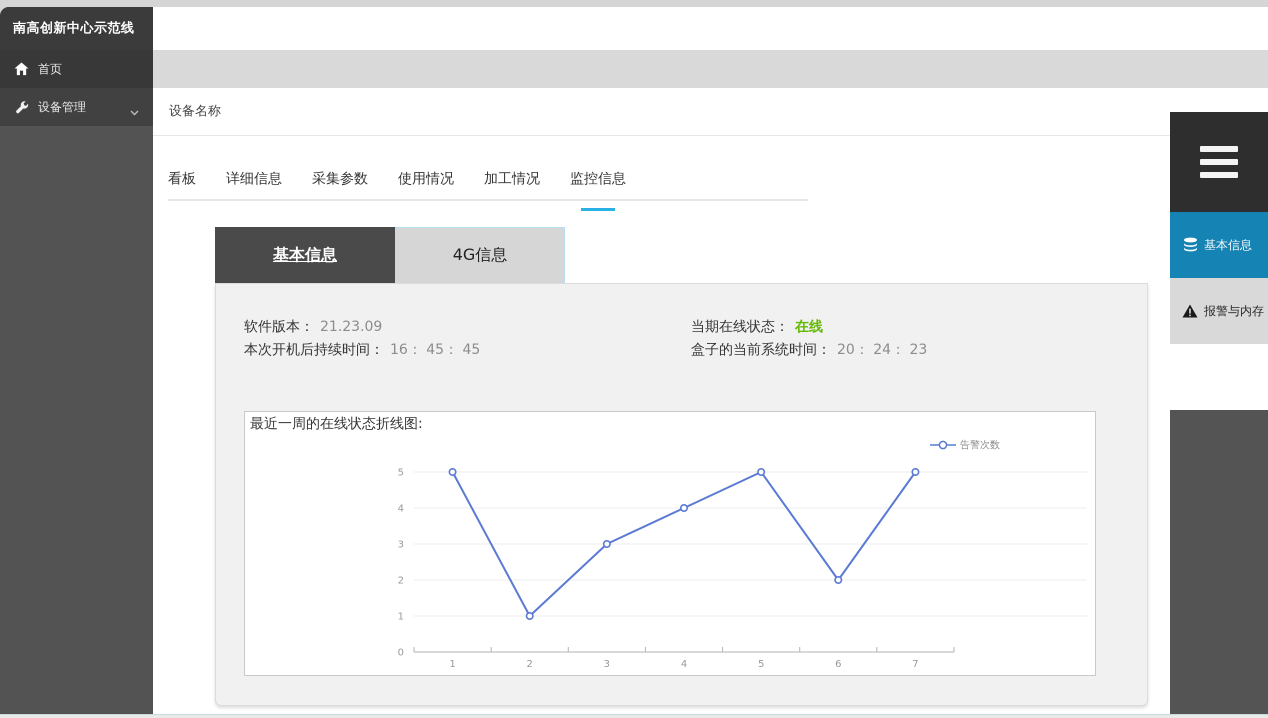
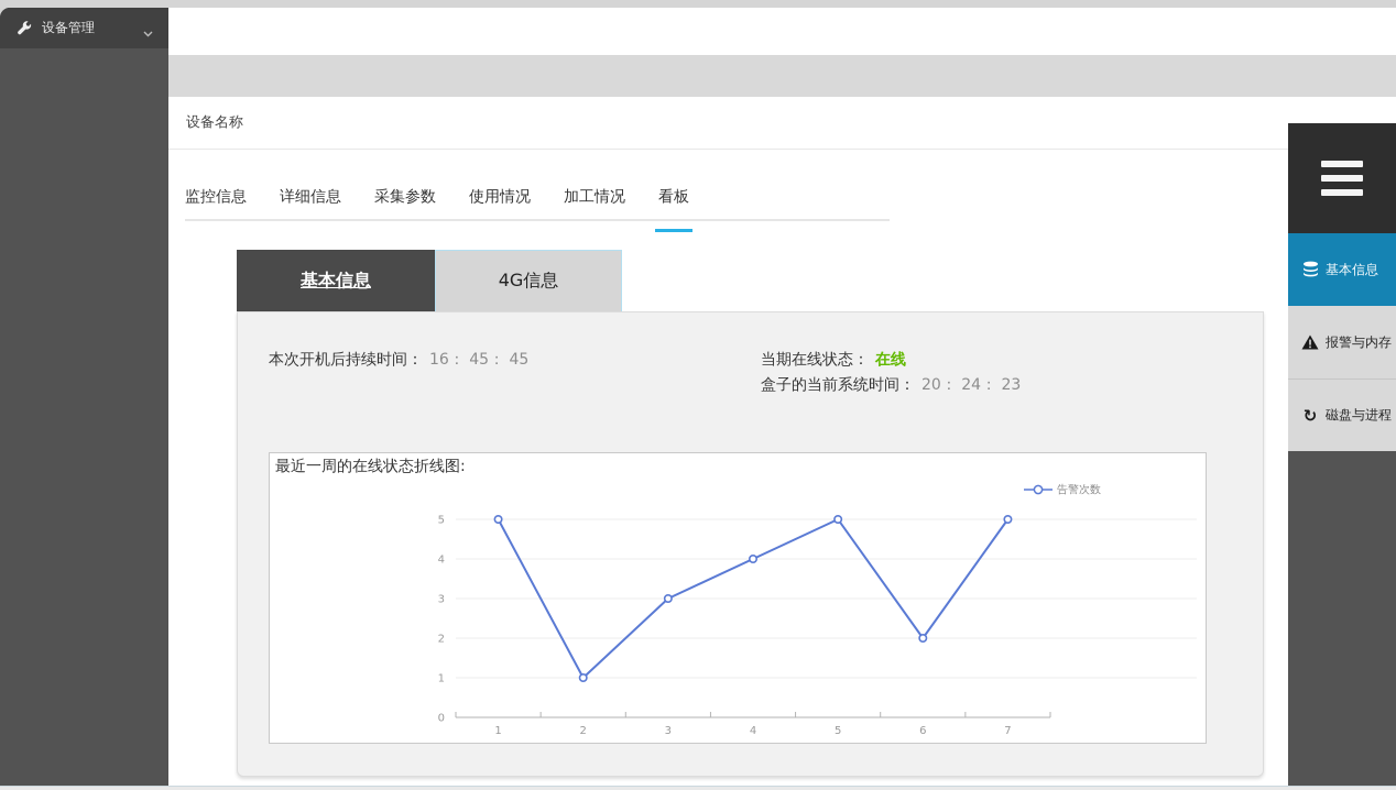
- 南高创新中心示范线
- 首页
  设备管理
  设备名称
- 看板
+ 监控信息
  详细信息
  采集参数
  使用情况
  加工情况
- 监控信息
+ 看板
  基本信息
  4G信息
- 软件版本： 21.23.09
  本次开机后持续时间： 16： 45： 45
  当期在线状态： 在线
  盒子的当前系统时间： 20： 24： 23
  最近一周的在线状态折线图:
  0
  1
  2
  3
  4
  5
  1
  2
  3
  4
  5
  6
  7
  告警次数
  基本信息
  报警与内存
+ ↻
+ 磁盘与进程
